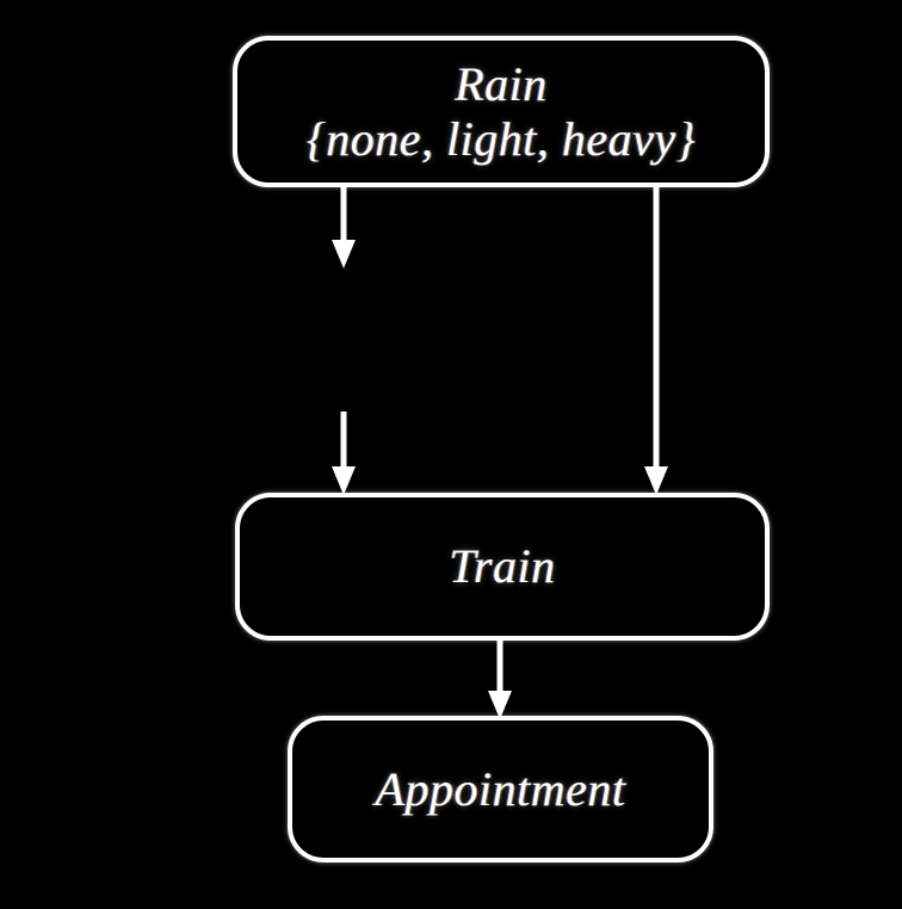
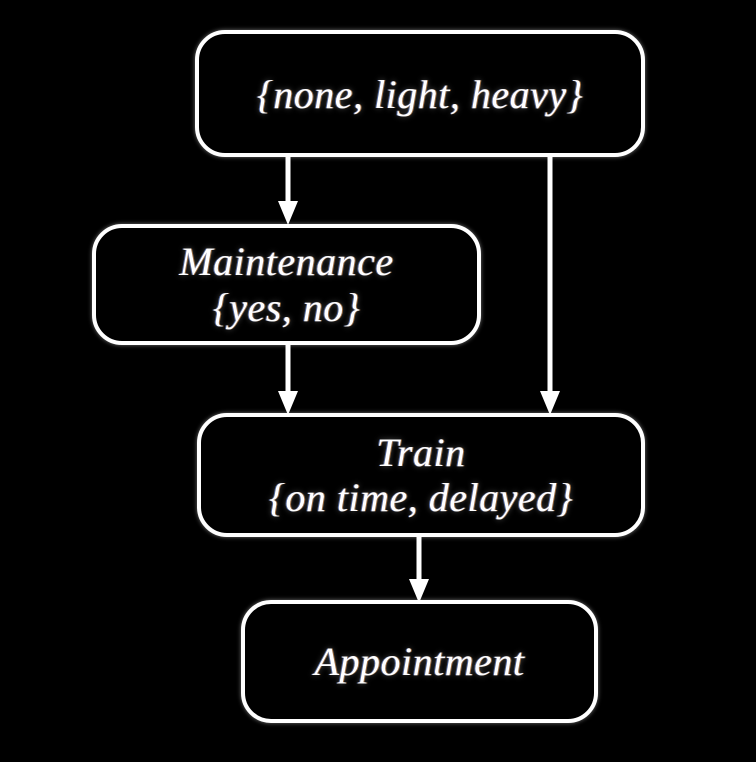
- Rain
  {none, light, heavy}
+ Maintenance
+ {yes, no}
  Train
+ {on time, delayed}
  Appointment
